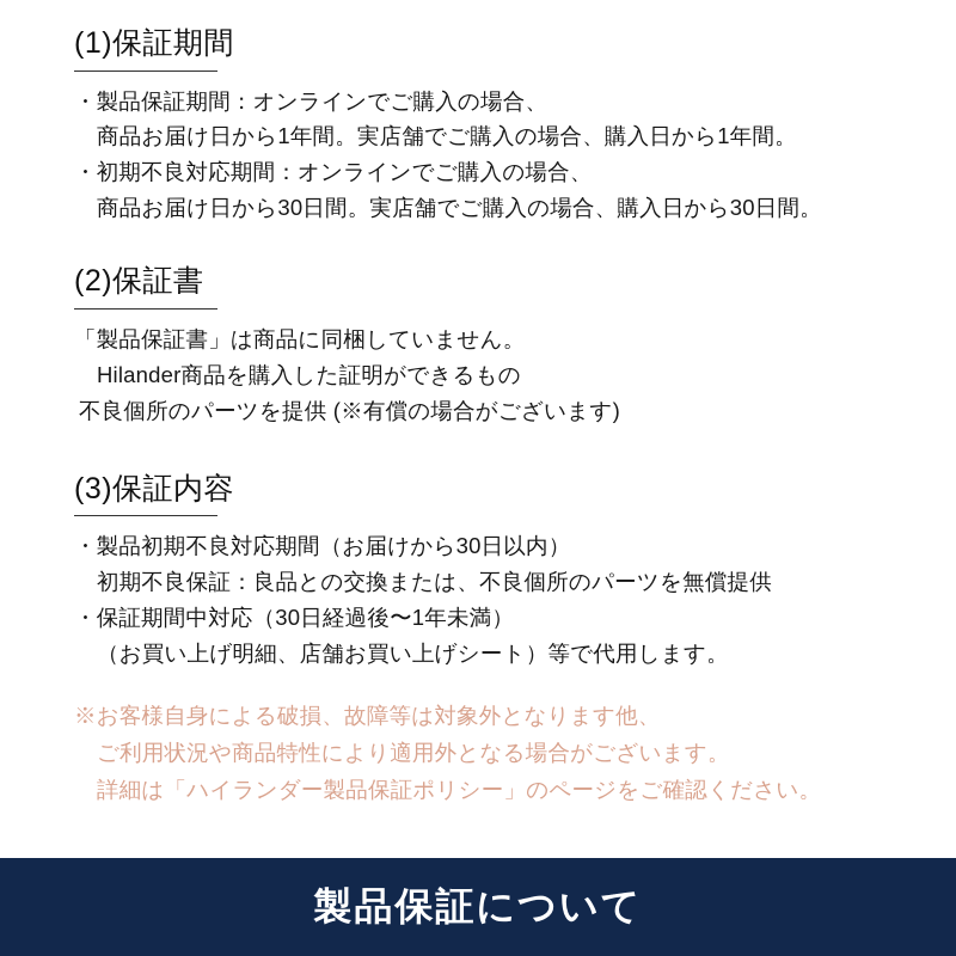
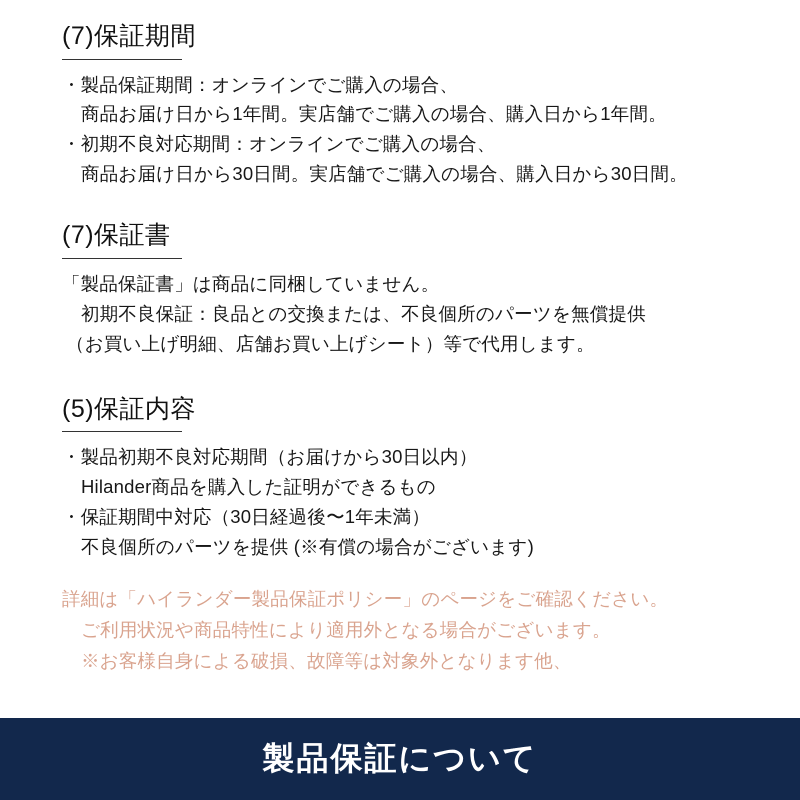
- (1)保証期間
+ (7)保証期間
  ・製品保証期間：オンラインでご購入の場合、
  商品お届け日から1年間。実店舗でご購入の場合、購入日から1年間。
  ・初期不良対応期間：オンラインでご購入の場合、
  商品お届け日から30日間。実店舗でご購入の場合、購入日から30日間。
- (2)保証書
+ (7)保証書
  「製品保証書」は商品に同梱していません。
- Hilander商品を購入した証明ができるもの
+ 初期不良保証：良品との交換または、不良個所のパーツを無償提供
- 不良個所のパーツを提供 (※有償の場合がございます)
+ （お買い上げ明細、店舗お買い上げシート）等で代用します。
- (3)保証内容
+ (5)保証内容
  ・製品初期不良対応期間（お届けから30日以内）
- 初期不良保証：良品との交換または、不良個所のパーツを無償提供
+ Hilander商品を購入した証明ができるもの
  ・保証期間中対応（30日経過後〜1年未満）
- （お買い上げ明細、店舗お買い上げシート）等で代用します。
+ 不良個所のパーツを提供 (※有償の場合がございます)
- ※お客様自身による破損、故障等は対象外となります他、
+ 詳細は「ハイランダー製品保証ポリシー」のページをご確認ください。
  ご利用状況や商品特性により適用外となる場合がございます。
- 詳細は「ハイランダー製品保証ポリシー」のページをご確認ください。
+ ※お客様自身による破損、故障等は対象外となります他、
  製品保証について
